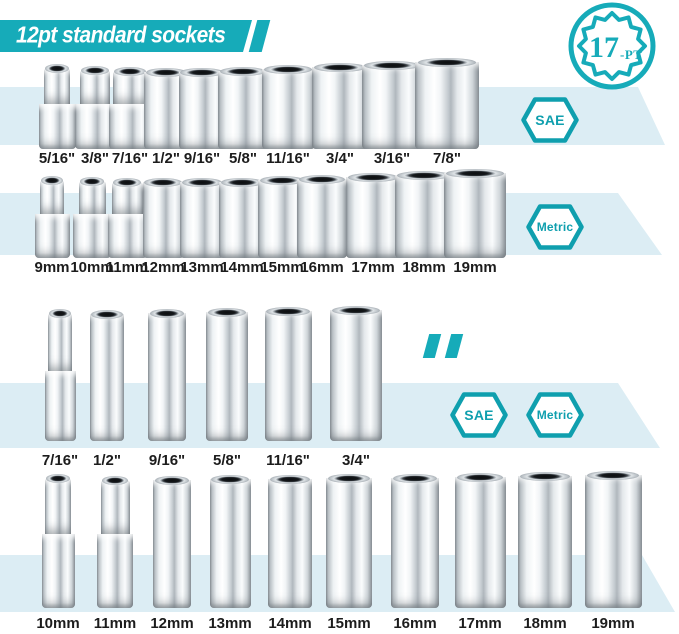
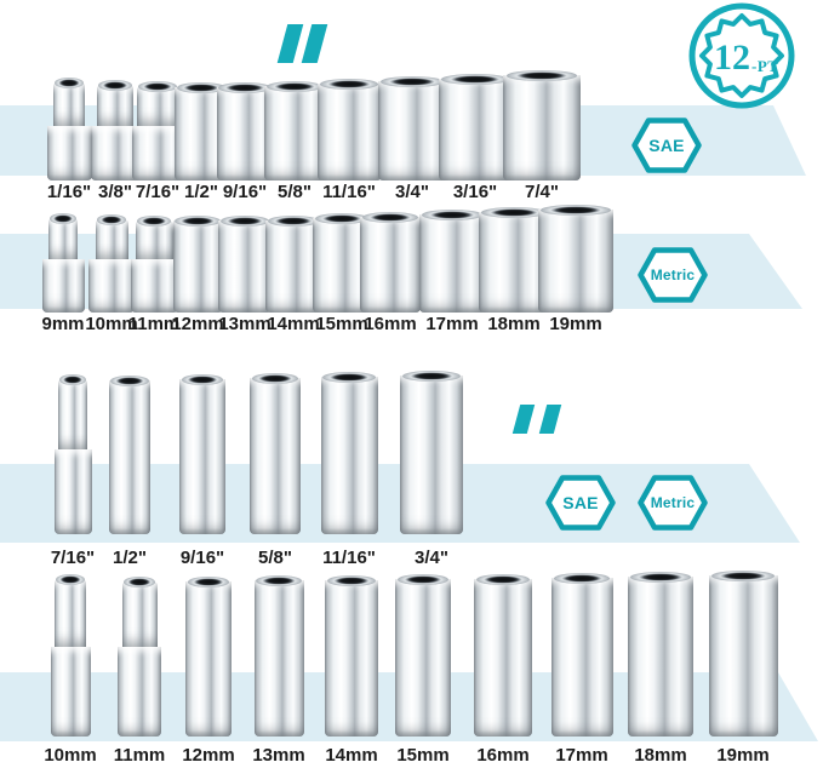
- 12pt standard sockets
- 17
+ 12
  -PT
  SAE
  Metric
  SAE
  Metric
- 5/16"
+ 1/16"
  3/8"
  7/16"
  1/2"
  9/16"
  5/8"
  11/16"
  3/4"
  3/16"
- 7/8"
+ 7/4"
  9mm
  10mm
  11mm
  12mm
  13mm
  14mm
  15mm
  16mm
  17mm
  18mm
  19mm
  7/16"
  1/2"
  9/16"
  5/8"
  11/16"
  3/4"
  10mm
  11mm
  12mm
  13mm
  14mm
  15mm
  16mm
  17mm
  18mm
  19mm
